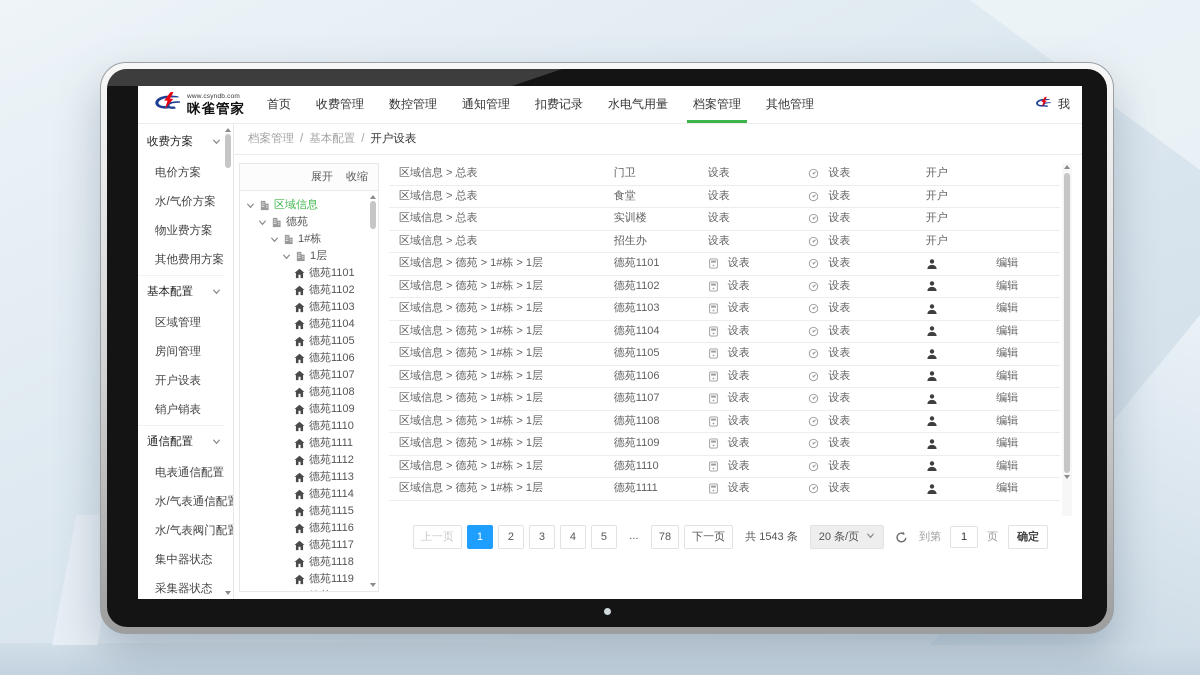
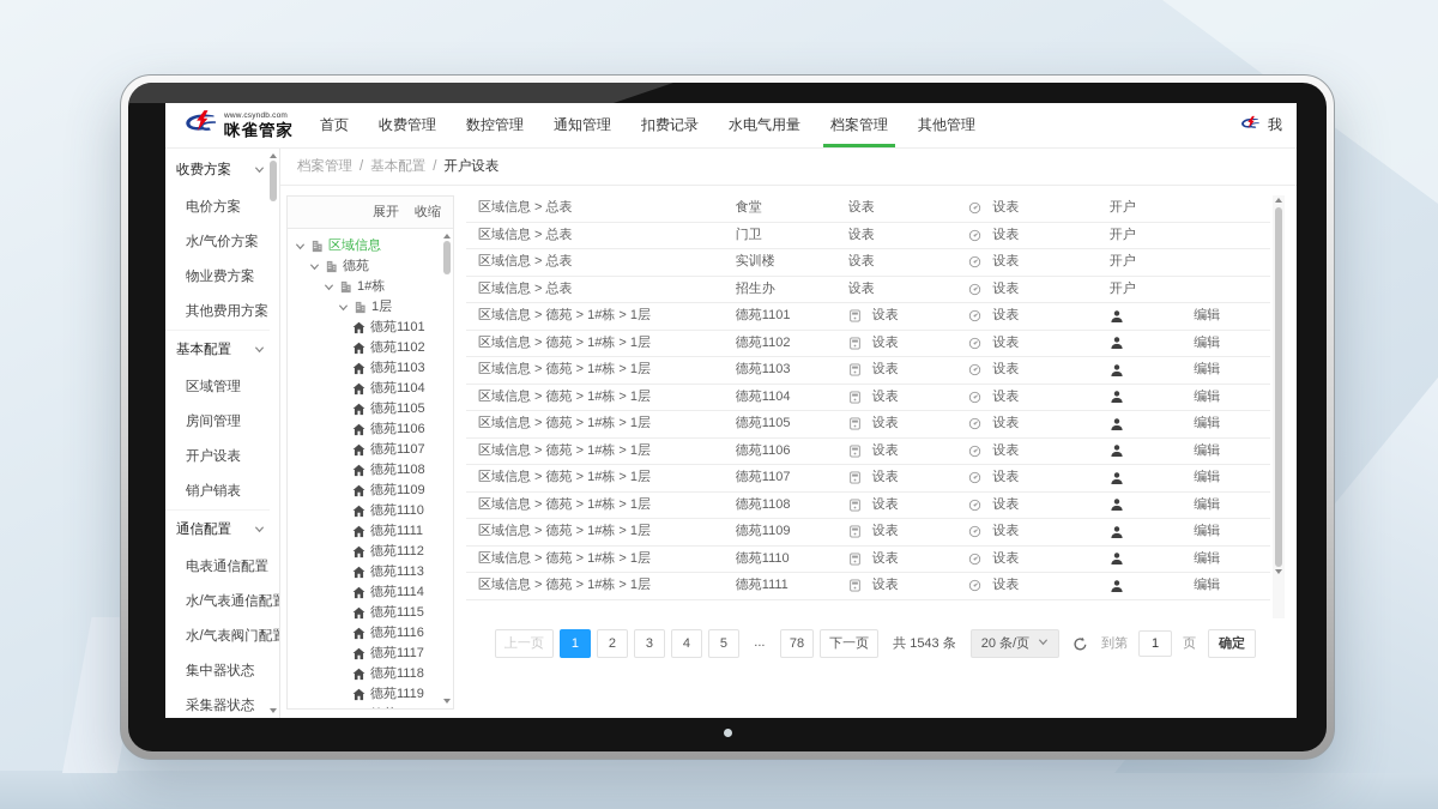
  咪雀管家
  首页
  收费管理
  数控管理
  通知管理
  扣费记录
  水电气用量
  档案管理
  其他管理
  我
  收费方案
  电价方案
  水/气价方案
  物业费方案
  其他费用方案
  基本配置
  区域管理
  房间管理
  开户设表
  销户销表
  通信配置
  电表通信配置
  水/气表通信配置
  水/气表阀门配置
  集中器状态
  采集器状态
  档案管理
  /
  基本配置
  /
  开户设表
  展开
  收缩
  区域信息
  德苑
  1#栋
  1层
  德苑1101
  德苑1102
  德苑1103
  德苑1104
  德苑1105
  德苑1106
  德苑1107
  德苑1108
  德苑1109
  德苑1110
  德苑1111
  德苑1112
  德苑1113
  德苑1114
  德苑1115
  德苑1116
  德苑1117
  德苑1118
  德苑1119
  区域信息 > 总表
- 门卫
+ 食堂
  设表
  设表
  开户
  区域信息 > 总表
- 食堂
+ 门卫
  设表
  设表
  开户
  区域信息 > 总表
  实训楼
  设表
  设表
  开户
  区域信息 > 总表
  招生办
  设表
  设表
  开户
  区域信息 > 德苑 > 1#栋 > 1层
  德苑1101
  设表
  设表
  编辑
  区域信息 > 德苑 > 1#栋 > 1层
  德苑1102
  设表
  设表
  编辑
  区域信息 > 德苑 > 1#栋 > 1层
  德苑1103
  设表
  设表
  编辑
  区域信息 > 德苑 > 1#栋 > 1层
  德苑1104
  设表
  设表
  编辑
  区域信息 > 德苑 > 1#栋 > 1层
  德苑1105
  设表
  设表
  编辑
  区域信息 > 德苑 > 1#栋 > 1层
  德苑1106
  设表
  设表
  编辑
  区域信息 > 德苑 > 1#栋 > 1层
  德苑1107
  设表
  设表
  编辑
  区域信息 > 德苑 > 1#栋 > 1层
  德苑1108
  设表
  设表
  编辑
  区域信息 > 德苑 > 1#栋 > 1层
  德苑1109
  设表
  设表
  编辑
  区域信息 > 德苑 > 1#栋 > 1层
  德苑1110
  设表
  设表
  编辑
  区域信息 > 德苑 > 1#栋 > 1层
  德苑1111
  设表
  设表
  编辑
  上一页
  1
  2
  3
  4
  5
  ...
  78
  下一页
  共 1543 条
  20 条/页
  到第
  1
  页
  确定
